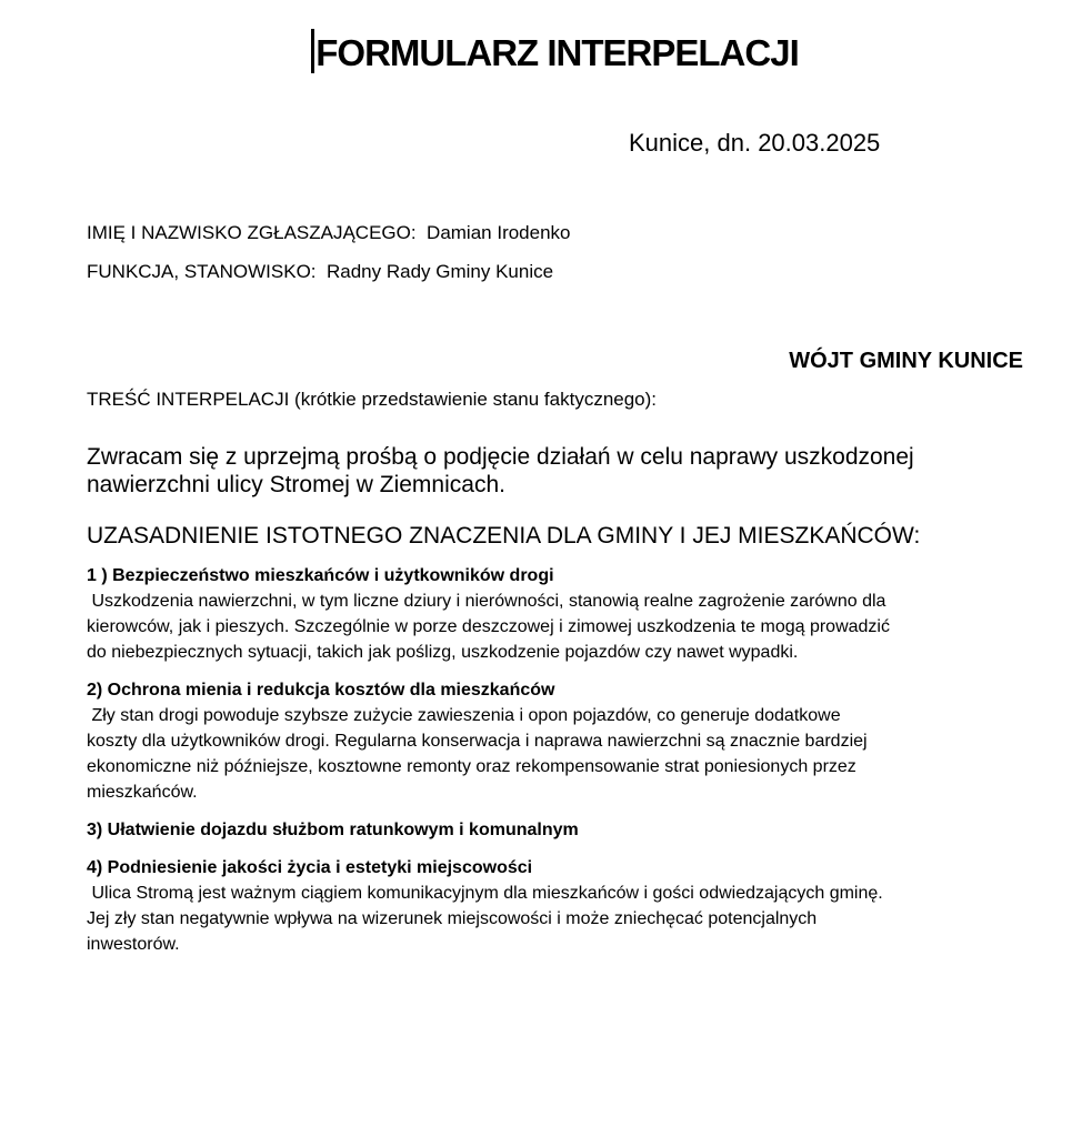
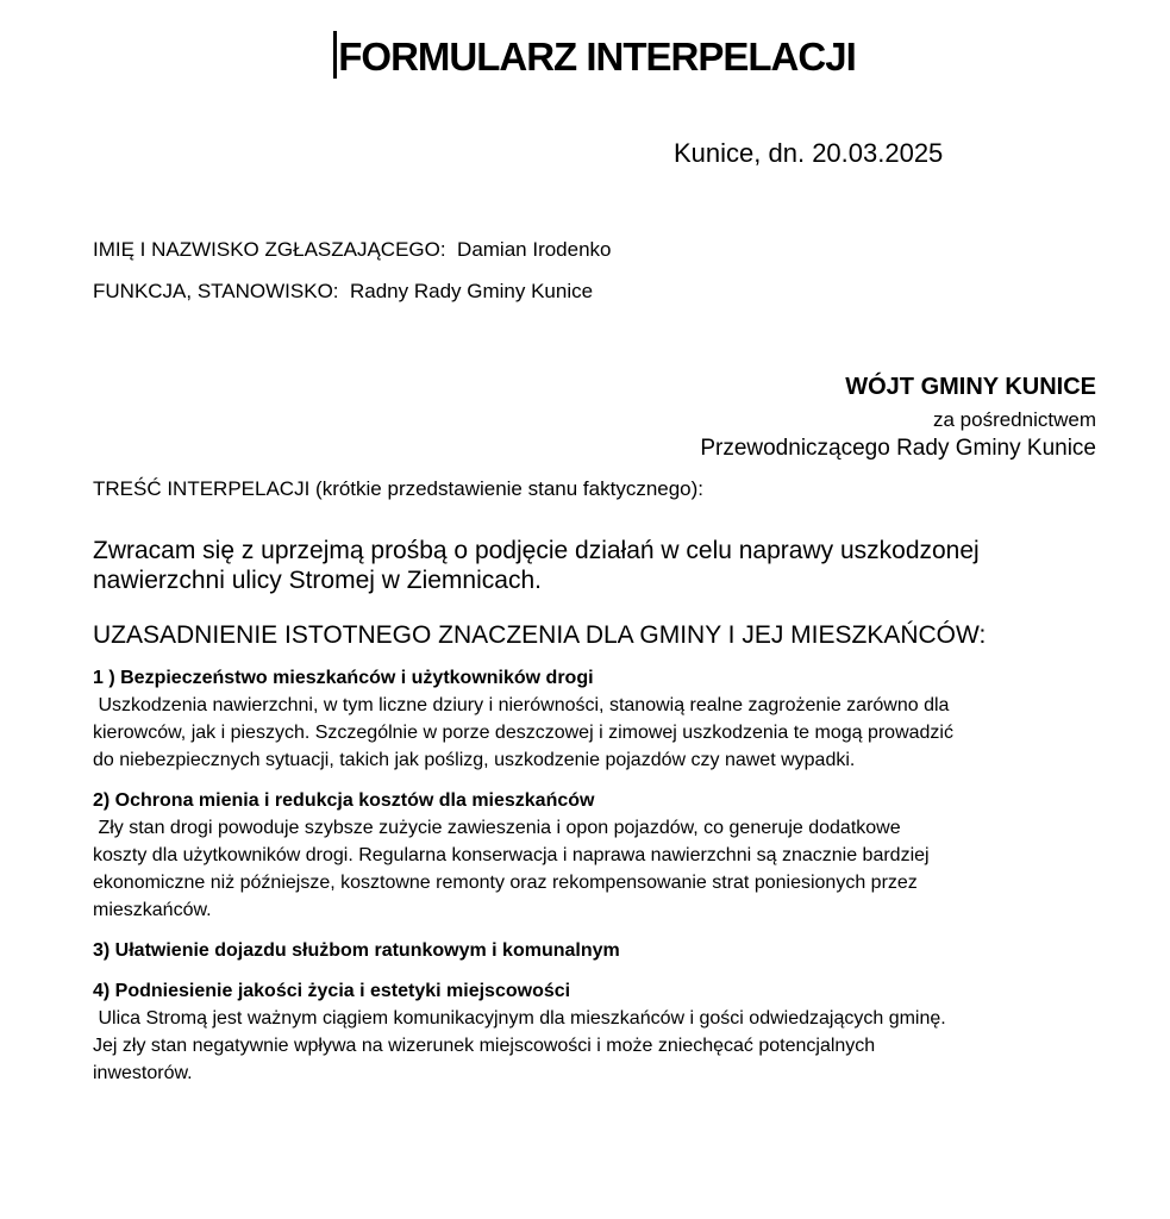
  FORMULARZ INTERPELACJI
  Kunice, dn. 20.03.2025
  IMIĘ I NAZWISKO ZGŁASZAJĄCEGO: Damian Irodenko
  FUNKCJA, STANOWISKO: Radny Rady Gminy Kunice
  WÓJT GMINY KUNICE
+ za pośrednictwem
+ Przewodniczącego Rady Gminy Kunice
  TREŚĆ INTERPELACJI (krótkie przedstawienie stanu faktycznego):
  Zwracam się z uprzejmą prośbą o podjęcie działań w celu naprawy uszkodzonej
  nawierzchni ulicy Stromej w Ziemnicach.
  UZASADNIENIE ISTOTNEGO ZNACZENIA DLA GMINY I JEJ MIESZKAŃCÓW:
  1 ) Bezpieczeństwo mieszkańców i użytkowników drogi
  Uszkodzenia nawierzchni, w tym liczne dziury i nierówności, stanowią realne zagrożenie zarówno dla
  kierowców, jak i pieszych. Szczególnie w porze deszczowej i zimowej uszkodzenia te mogą prowadzić
  do niebezpiecznych sytuacji, takich jak poślizg, uszkodzenie pojazdów czy nawet wypadki.
  2) Ochrona mienia i redukcja kosztów dla mieszkańców
  Zły stan drogi powoduje szybsze zużycie zawieszenia i opon pojazdów, co generuje dodatkowe
  koszty dla użytkowników drogi. Regularna konserwacja i naprawa nawierzchni są znacznie bardziej
  ekonomiczne niż późniejsze, kosztowne remonty oraz rekompensowanie strat poniesionych przez
  mieszkańców.
  3) Ułatwienie dojazdu służbom ratunkowym i komunalnym
  4) Podniesienie jakości życia i estetyki miejscowości
  Ulica Stromą jest ważnym ciągiem komunikacyjnym dla mieszkańców i gości odwiedzających gminę.
  Jej zły stan negatywnie wpływa na wizerunek miejscowości i może zniechęcać potencjalnych
  inwestorów.
